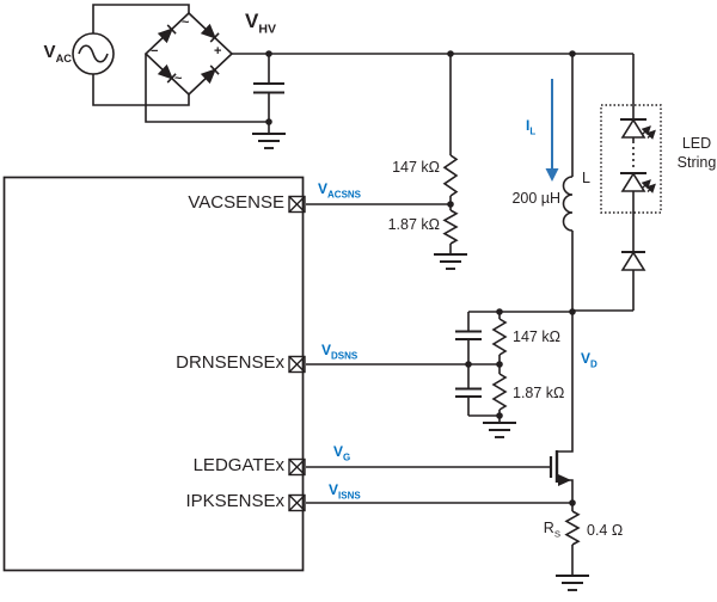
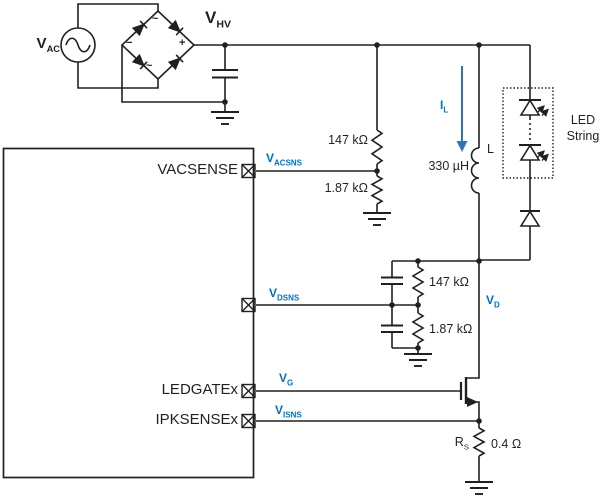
  VAC
  VHV
  −
  +
  ~
  ~
  VACSENSE
- DRNSENSEx
  LEDGATEx
  IPKSENSEx
  VACSNS
  VDSNS
  VG
  VISNS
  VD
  IL
  147 kΩ
  1.87 kΩ
  147 kΩ
  1.87 kΩ
  L
- 200 µH
+ 330 µH
  RS
  0.4 Ω
  LED
  String
